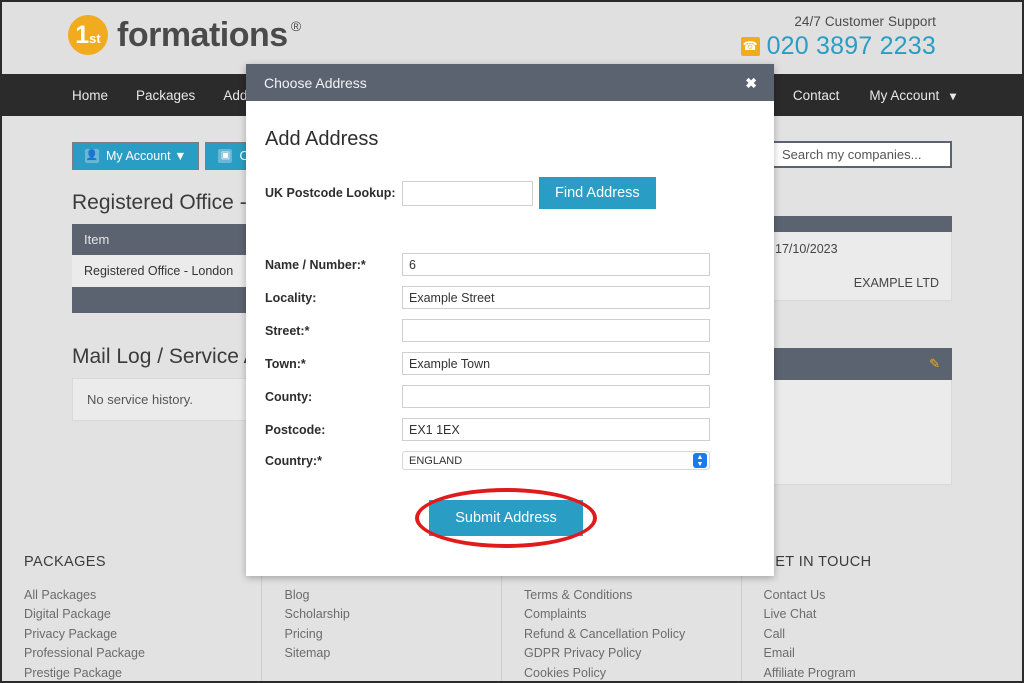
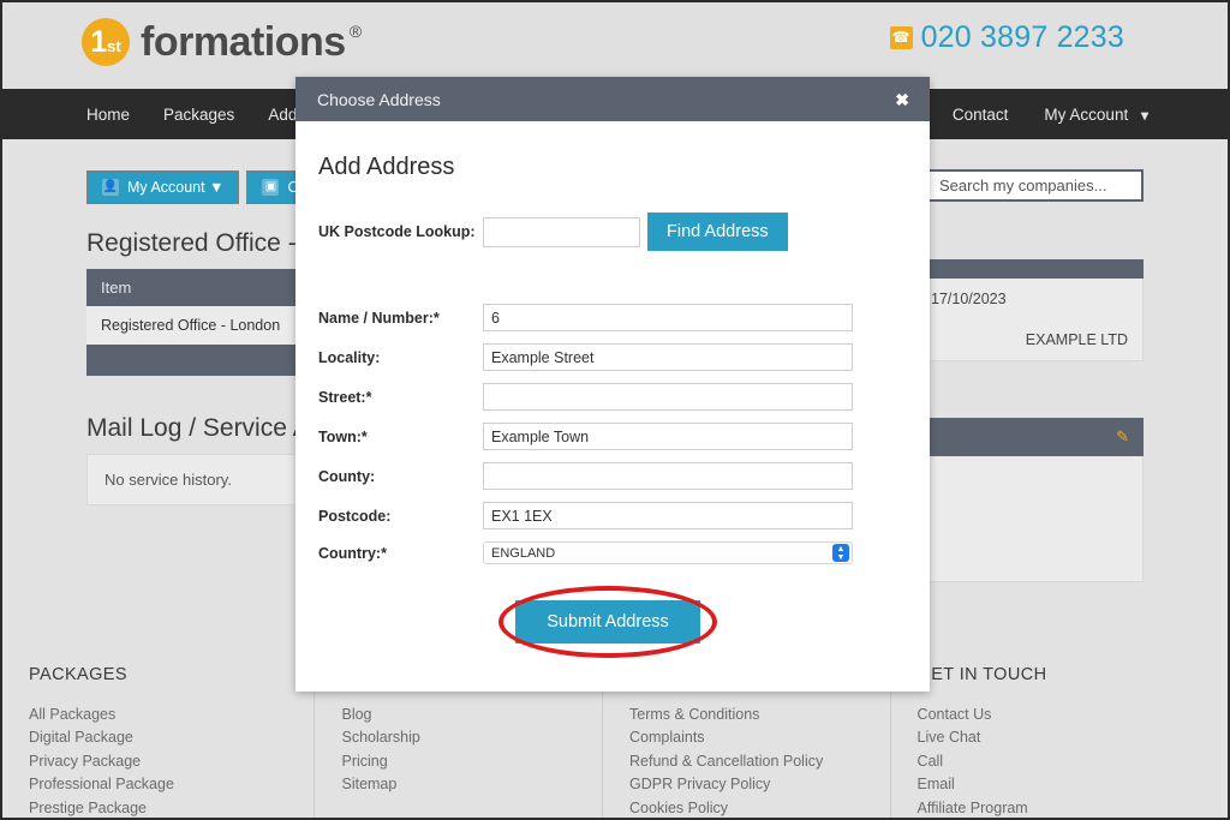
  1
  st
  formations
  ®
- 24/7 Customer Support
  ☎
  020 3897 2233
  Home
  Packages
  Contact
  My Account ▾
  👤
  My Account ▼
  ▣
  Search my companies...
  Registered Office -
  Item
  Registered Office - London
  No service history.
  17/10/2023
  EXAMPLE LTD
  ✎
  PACKAGES
  All Packages
  Digital Package
  Privacy Package
  Professional Package
  Prestige Package
  Blog
  Scholarship
  Pricing
  Sitemap
  Terms & Conditions
  Complaints
  Refund & Cancellation Policy
  GDPR Privacy Policy
  Cookies Policy
  ET IN TOUCH
  Contact Us
  Live Chat
  Call
  Email
  Affiliate Program
  Choose Address
  ✖
  Add Address
  UK Postcode Lookup:
  Find Address
  Name / Number:*
  6
  Locality:
  Example Street
  Street:*
  Town:*
  Example Town
  County:
  Postcode:
  EX1 1EX
  Country:*
  ENGLAND
  Submit Address
